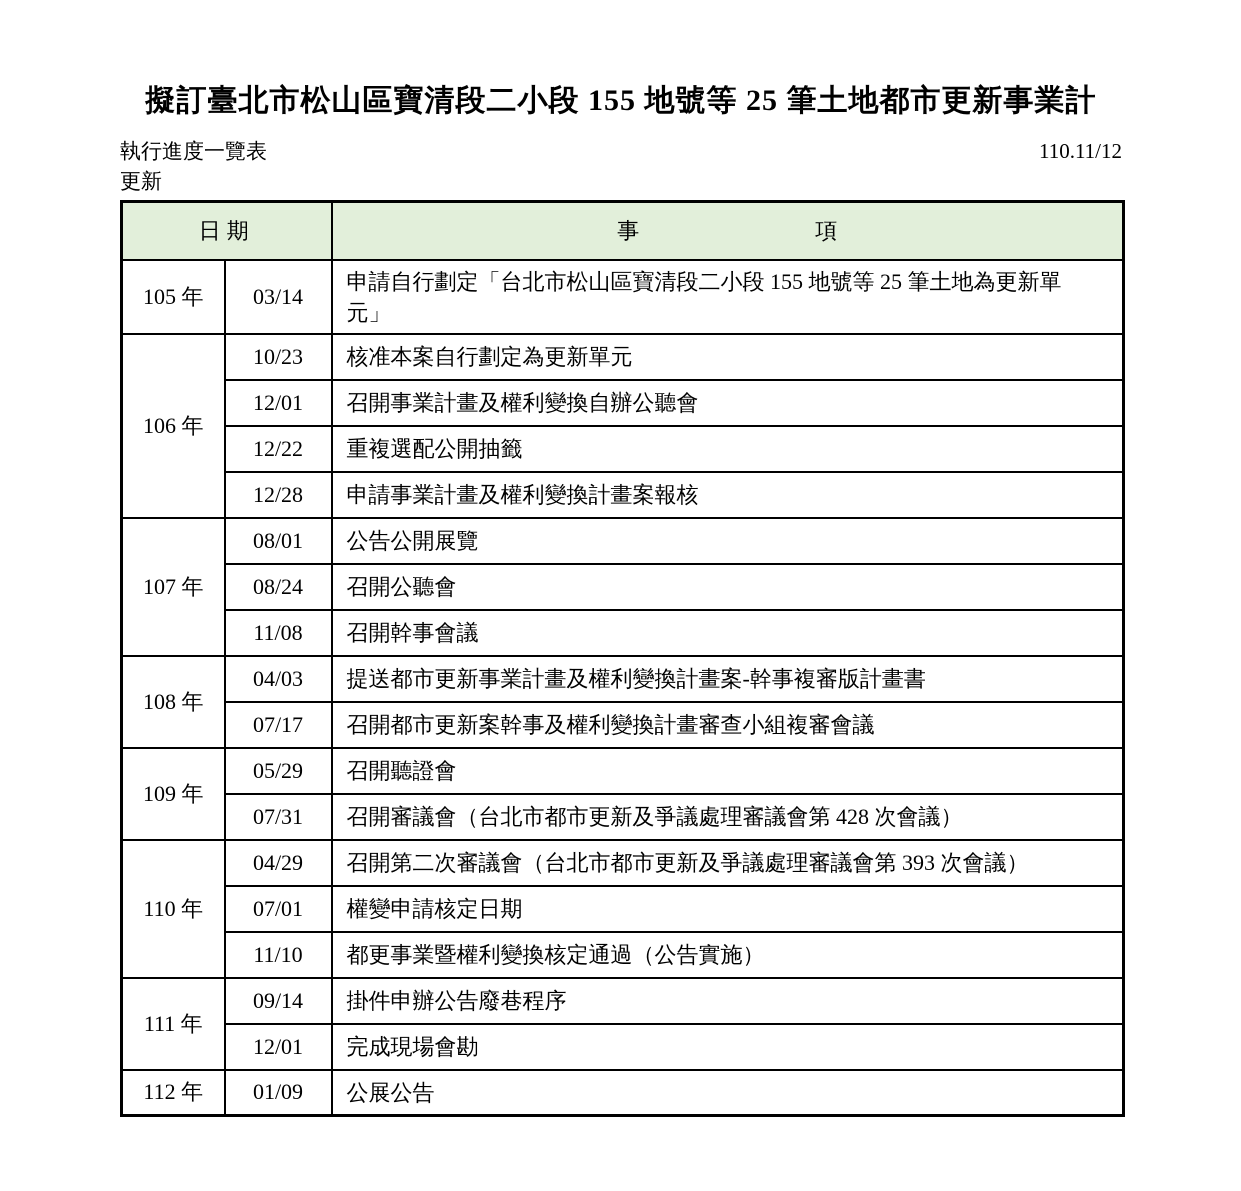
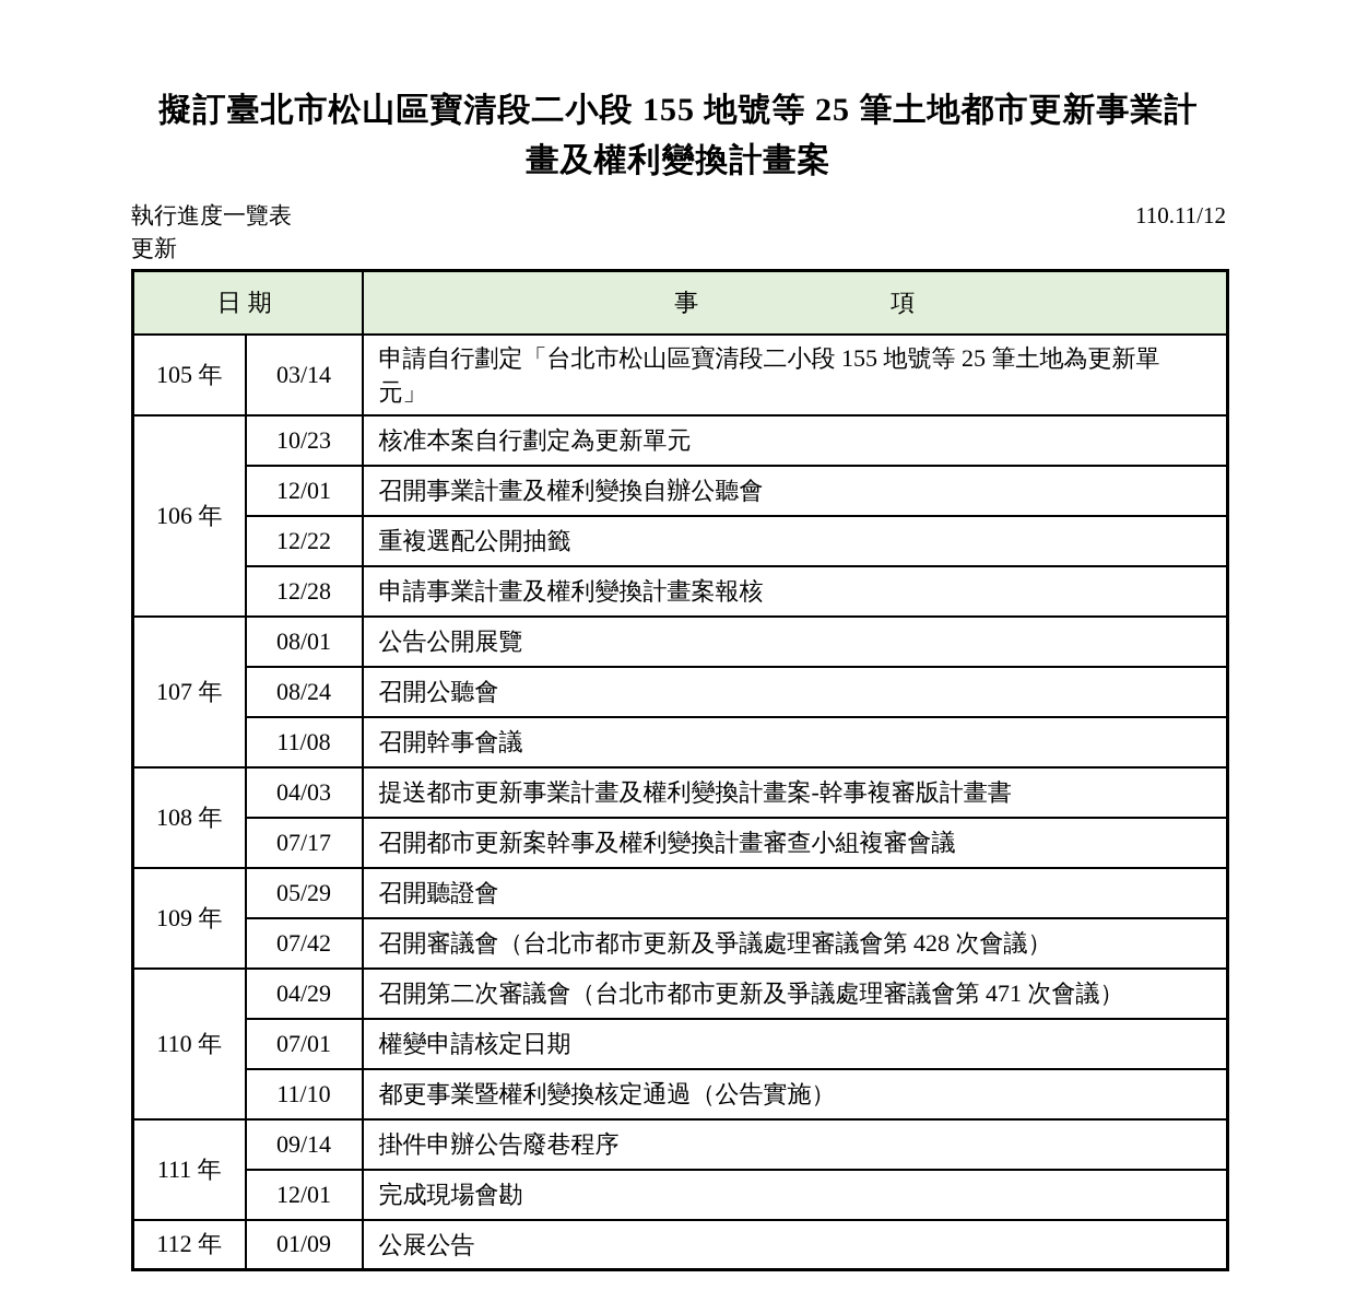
  擬訂臺北市松山區寶清段二小段 155 地號等 25 筆土地都市更新事業計
+ 畫及權利變換計畫案
  執行進度一覽表
  110.11/12
  更新
  日期	事 項
  105 年	03/14	申請自行劃定「台北市松山區寶清段二小段 155 地號等 25 筆土地為更新單元」
  106 年	10/23	核准本案自行劃定為更新單元
  12/01	召開事業計畫及權利變換自辦公聽會
  12/22	重複選配公開抽籤
  12/28	申請事業計畫及權利變換計畫案報核
  107 年	08/01	公告公開展覽
  08/24	召開公聽會
  11/08	召開幹事會議
  108 年	04/03	提送都市更新事業計畫及權利變換計畫案-幹事複審版計畫書
  07/17	召開都市更新案幹事及權利變換計畫審查小組複審會議
  109 年	05/29	召開聽證會
- 07/31	召開審議會（台北市都市更新及爭議處理審議會第 428 次會議）
+ 07/42	召開審議會（台北市都市更新及爭議處理審議會第 428 次會議）
- 110 年	04/29	召開第二次審議會（台北市都市更新及爭議處理審議會第 393 次會議）
+ 110 年	04/29	召開第二次審議會（台北市都市更新及爭議處理審議會第 471 次會議）
  07/01	權變申請核定日期
  11/10	都更事業暨權利變換核定通過（公告實施）
  111 年	09/14	掛件申辦公告廢巷程序
  12/01	完成現場會勘
  112 年	01/09	公展公告
